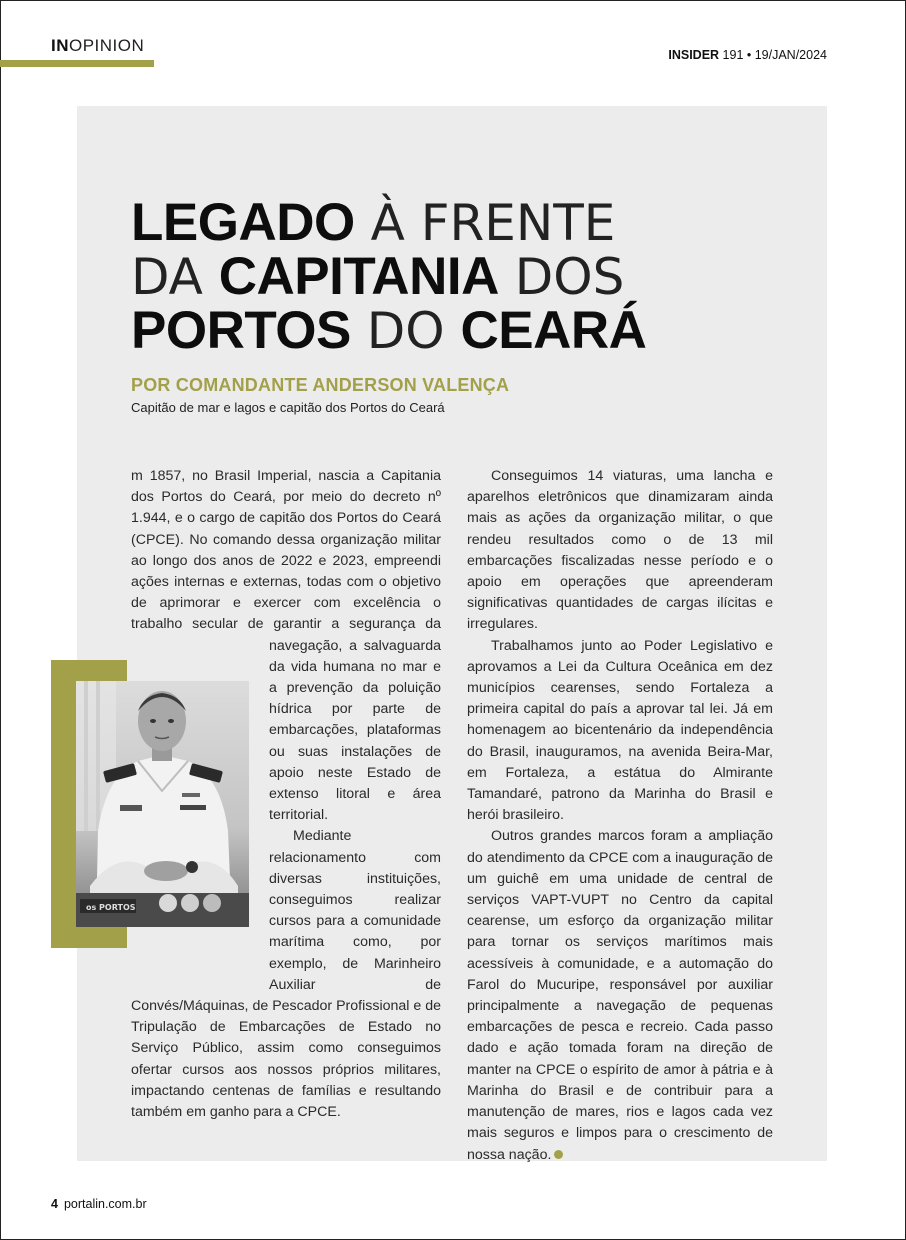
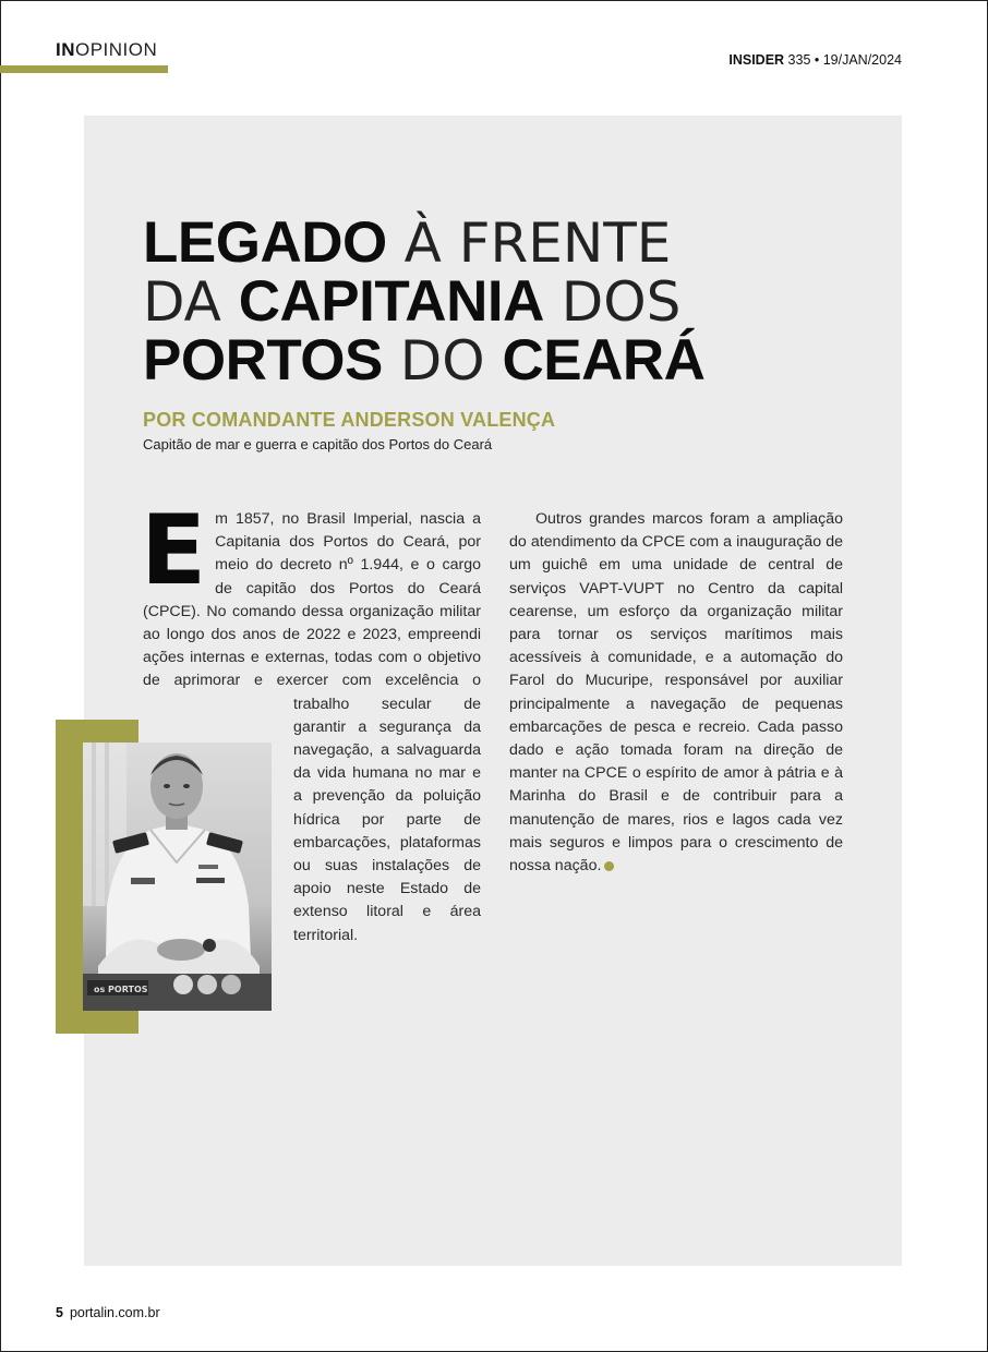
  INOPINION
- INSIDER 191 • 19/JAN/2024
+ INSIDER 335 • 19/JAN/2024
  LEGADO À FRENTE
  DA CAPITANIA DOS
  PORTOS DO CEARÁ
  POR COMANDANTE ANDERSON VALENÇA
- Capitão de mar e lagos e capitão dos Portos do Ceará
+ Capitão de mar e guerra e capitão dos Portos do Ceará
  os PORTOS
+ E
  m 1857, no Brasil Imperial, nascia a Capitania dos Portos do Ceará, por meio do decreto nº 1.944, e o cargo de capitão dos Portos do Ceará (CPCE). No comando dessa organização militar ao longo dos anos de 2022 e 2023, empreendi ações internas e externas, todas com o objetivo de aprimorar e exercer com excelência o trabalho secular de garantir a segurança da navegação, a salvaguarda da vida humana no mar e a prevenção da poluição hídrica por parte de embarcações, plataformas ou suas instalações de apoio neste Estado de extenso litoral e área territorial.
- Mediante relacionamento com diversas instituições, conseguimos realizar cursos para a comunidade marítima como, por exemplo, de Marinheiro Auxiliar de Convés/Máquinas, de Pescador Profissional e de Tripulação de Embarcações de Estado no Serviço Público, assim como conseguimos ofertar cursos aos nossos próprios militares, impactando centenas de famílias e resultando também em ganho para a CPCE.
- Conseguimos 14 viaturas, uma lancha e aparelhos eletrônicos que dinamizaram ainda mais as ações da organização militar, o que rendeu resultados como o de 13 mil embarcações fiscalizadas nesse período e o apoio em operações que apreenderam significativas quantidades de cargas ilícitas e irregulares.
- Trabalhamos junto ao Poder Legislativo e aprovamos a Lei da Cultura Oceânica em dez municípios cearenses, sendo Fortaleza a primeira capital do país a aprovar tal lei. Já em homenagem ao bicentenário da independência do Brasil, inauguramos, na avenida Beira-Mar, em Fortaleza, a estátua do Almirante Tamandaré, patrono da Marinha do Brasil e herói brasileiro.
  Outros grandes marcos foram a ampliação do atendimento da CPCE com a inauguração de um guichê em uma unidade de central de serviços VAPT-VUPT no Centro da capital cearense, um esforço da organização militar para tornar os serviços marítimos mais acessíveis à comunidade, e a automação do Farol do Mucuripe, responsável por auxiliar principalmente a navegação de pequenas embarcações de pesca e recreio. Cada passo dado e ação tomada foram na direção de manter na CPCE o espírito de amor à pátria e à Marinha do Brasil e de contribuir para a manutenção de mares, rios e lagos cada vez mais seguros e limpos para o crescimento de nossa nação.
- 4 portalin.com.br
+ 5 portalin.com.br
